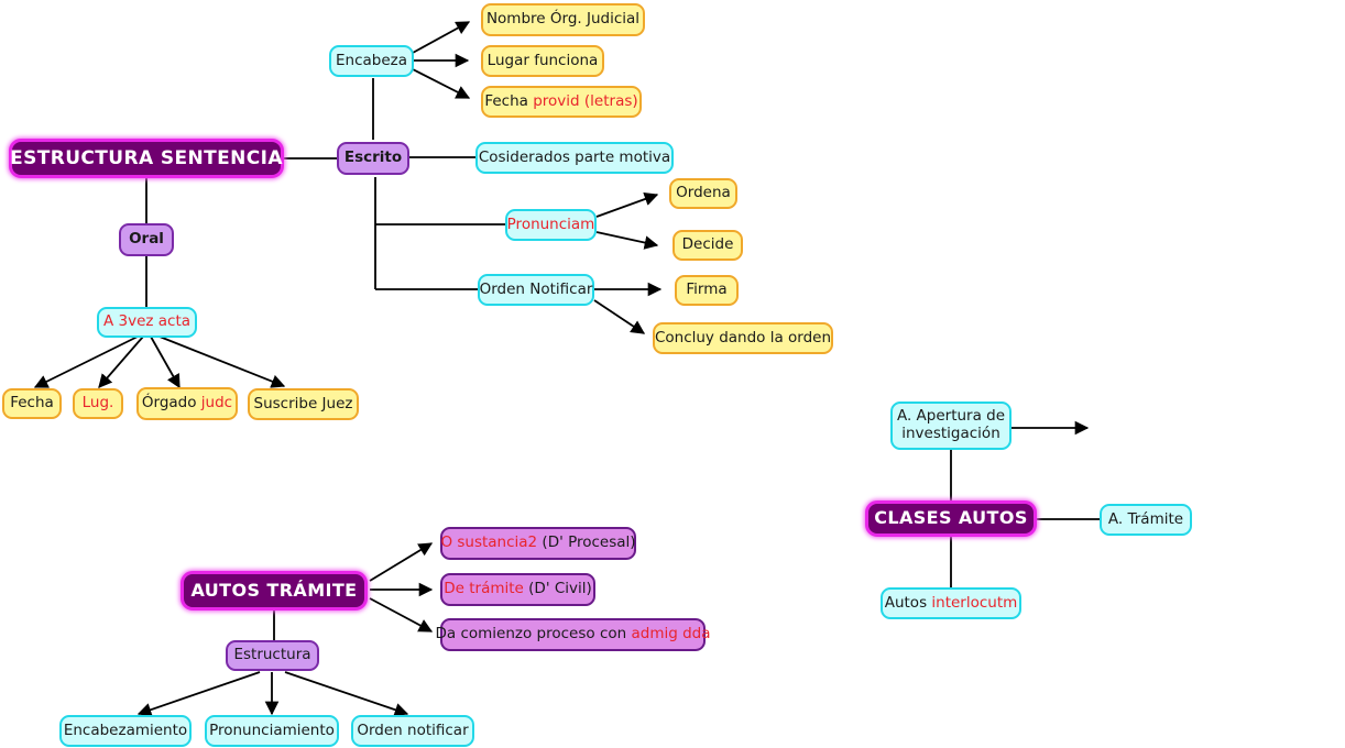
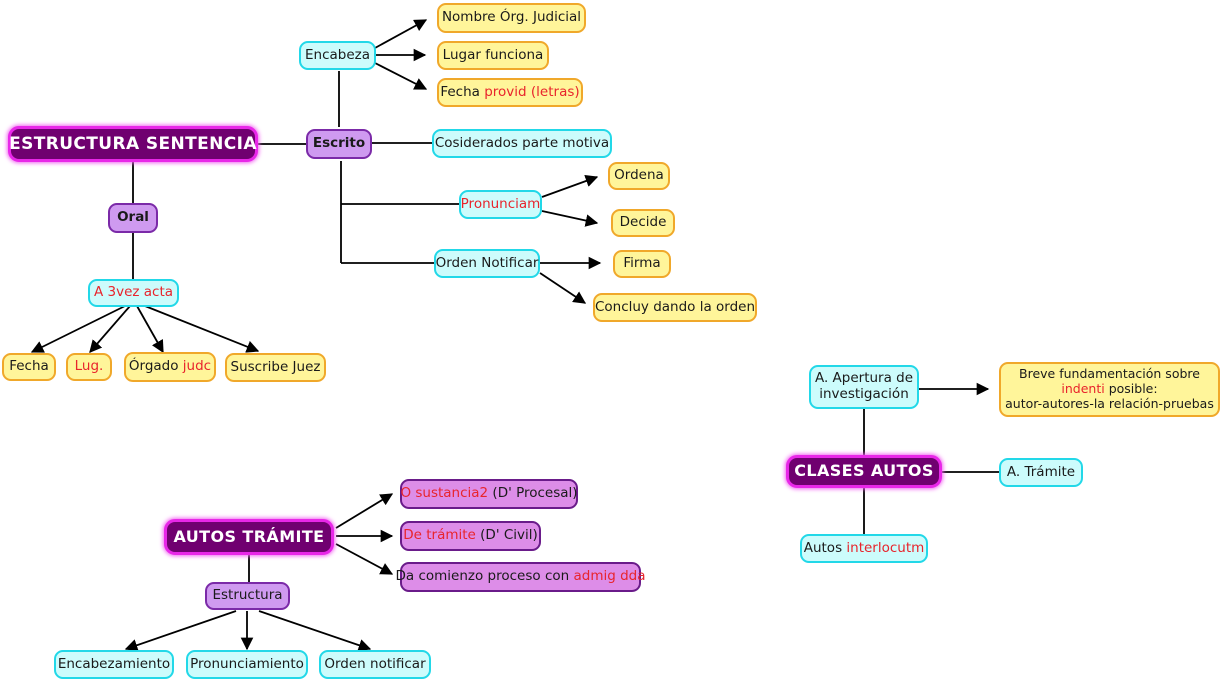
  ESTRUCTURA SENTENCIA
  Escrito
  Oral
  Encabeza
  Nombre Órg. Judicial
  Lugar funciona
  Fecha
  provid (letras)
  Cosiderados parte motiva
  Pronunciam
  Ordena
  Decide
  Orden Notificar
  Firma
  Concluy dando la orden
  A 3vez acta
  Fecha
  Lug.
  Órgado
  judc
  Suscribe Juez
  AUTOS TRÁMITE
  O sustancia2
  (D' Procesal)
  De trámite
  (D' Civil)
  Da comienzo proceso con
  admig dda
  Estructura
  Encabezamiento
  Pronunciamiento
  Orden notificar
  CLASES AUTOS
  A. Apertura de
  investigación
+ Breve fundamentación sobre indenti posible: autor-autores-la relación-pruebas
  A. Trámite
  Autos
  interlocutm
